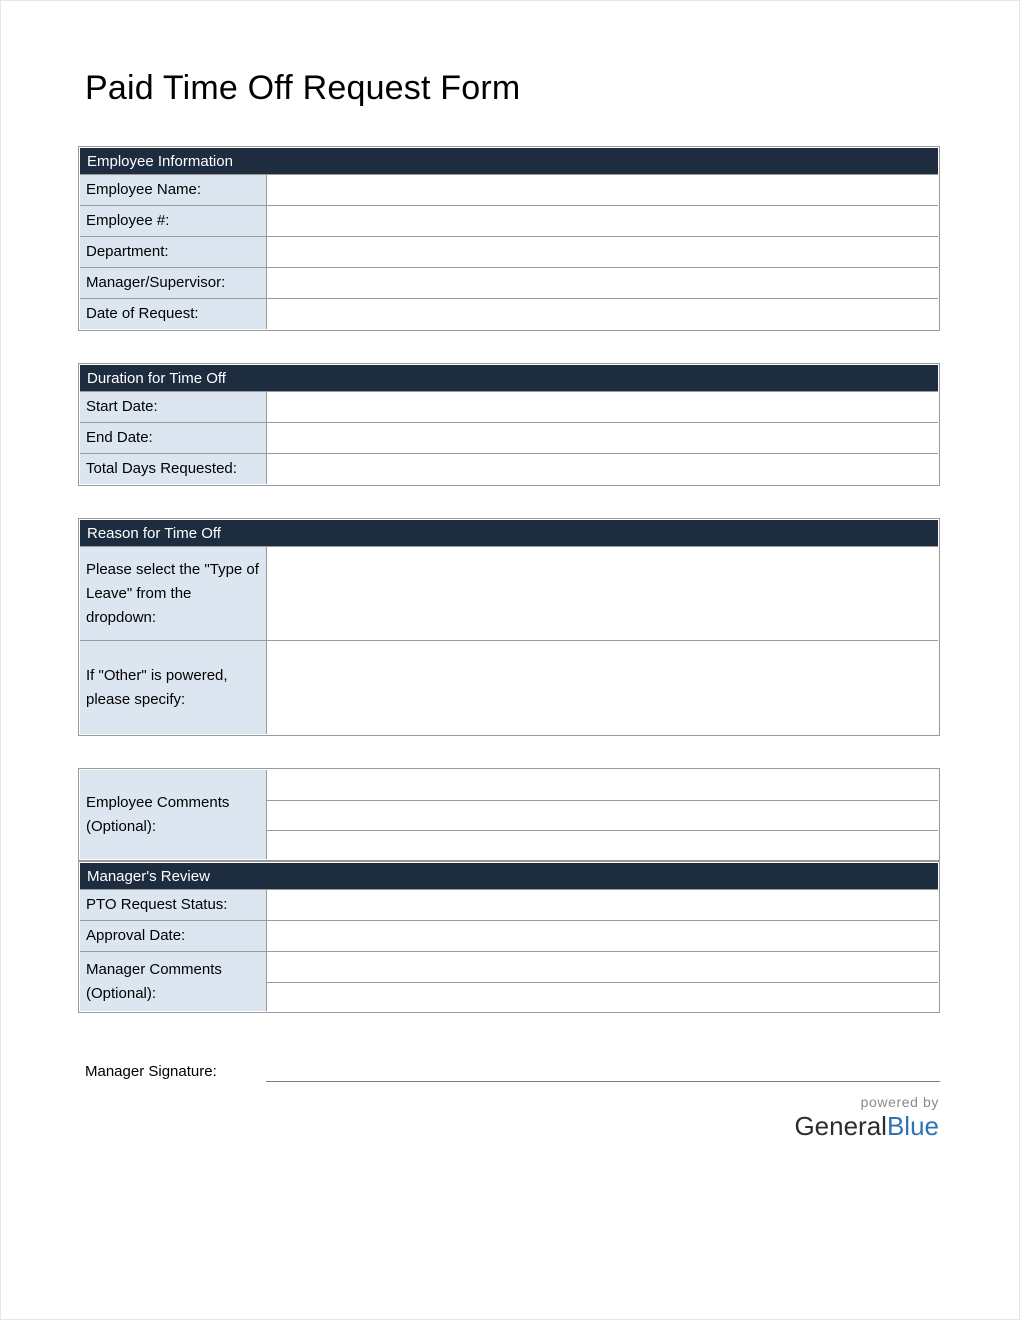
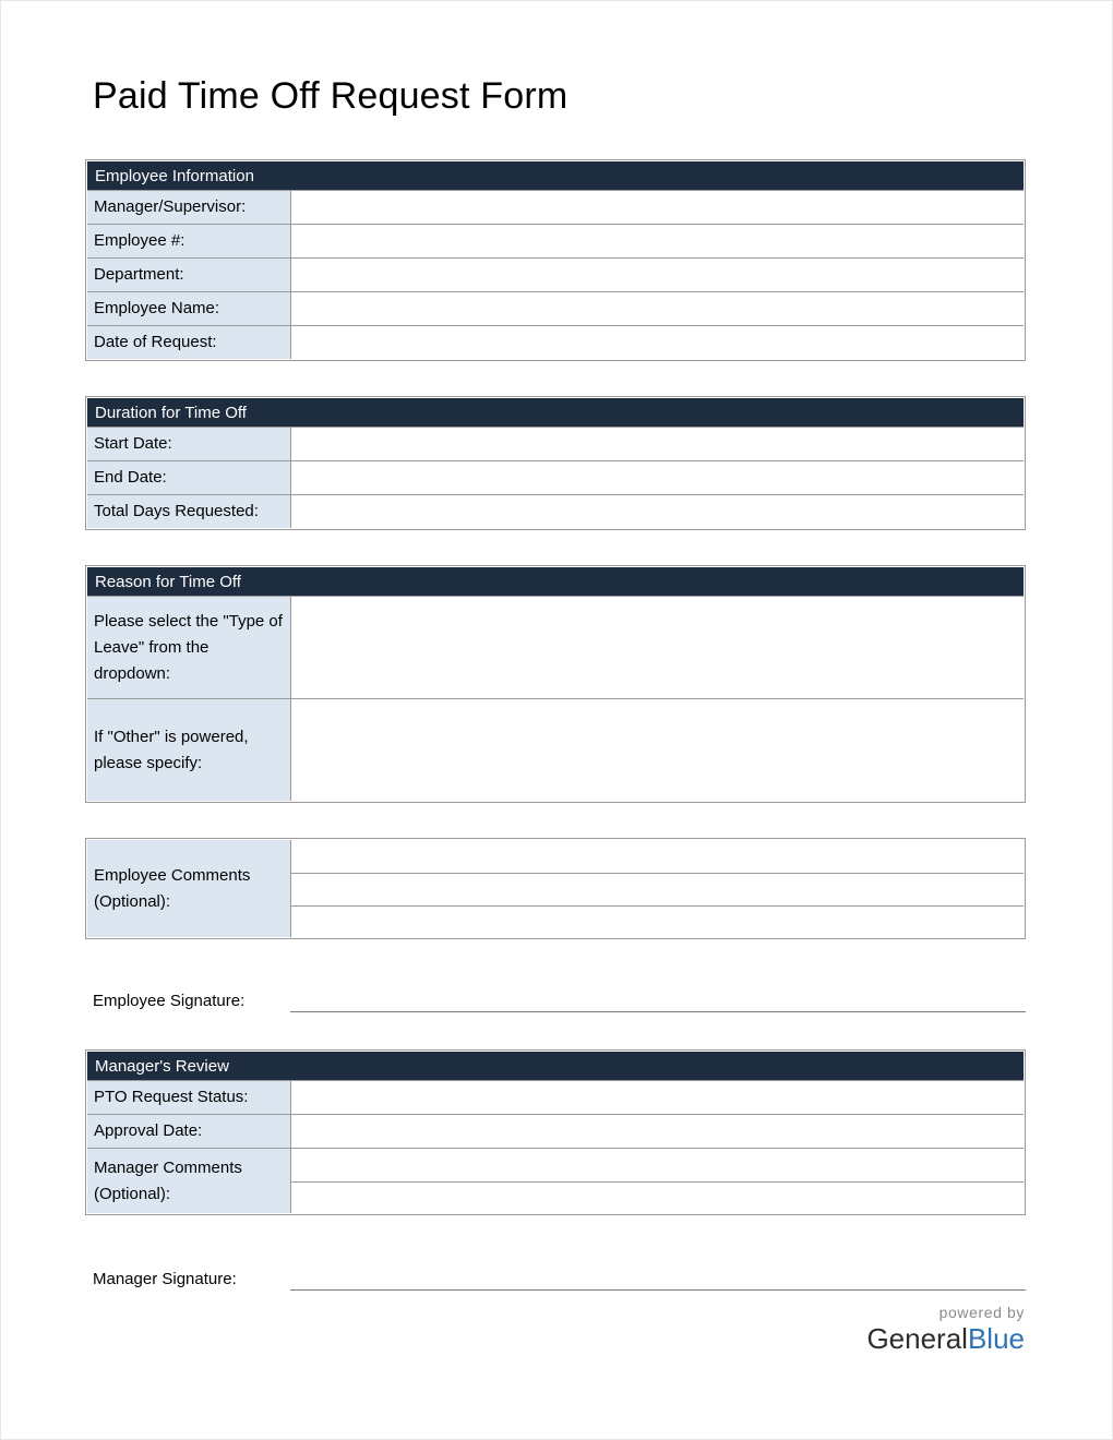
  Paid Time Off Request Form
  Employee Information
- Employee Name:
+ Manager/Supervisor:
  Employee #:
  Department:
- Manager/Supervisor:
+ Employee Name:
  Date of Request:
  Duration for Time Off
  Start Date:
  End Date:
  Total Days Requested:
  Reason for Time Off
  Please select the "Type of Leave" from the dropdown:
  If "Other" is powered, please specify:
  Employee Comments (Optional):
+ Employee Signature:
  Manager's Review
  PTO Request Status:
  Approval Date:
  Manager Comments (Optional):
  Manager Signature:
  powered by
  GeneralBlue
